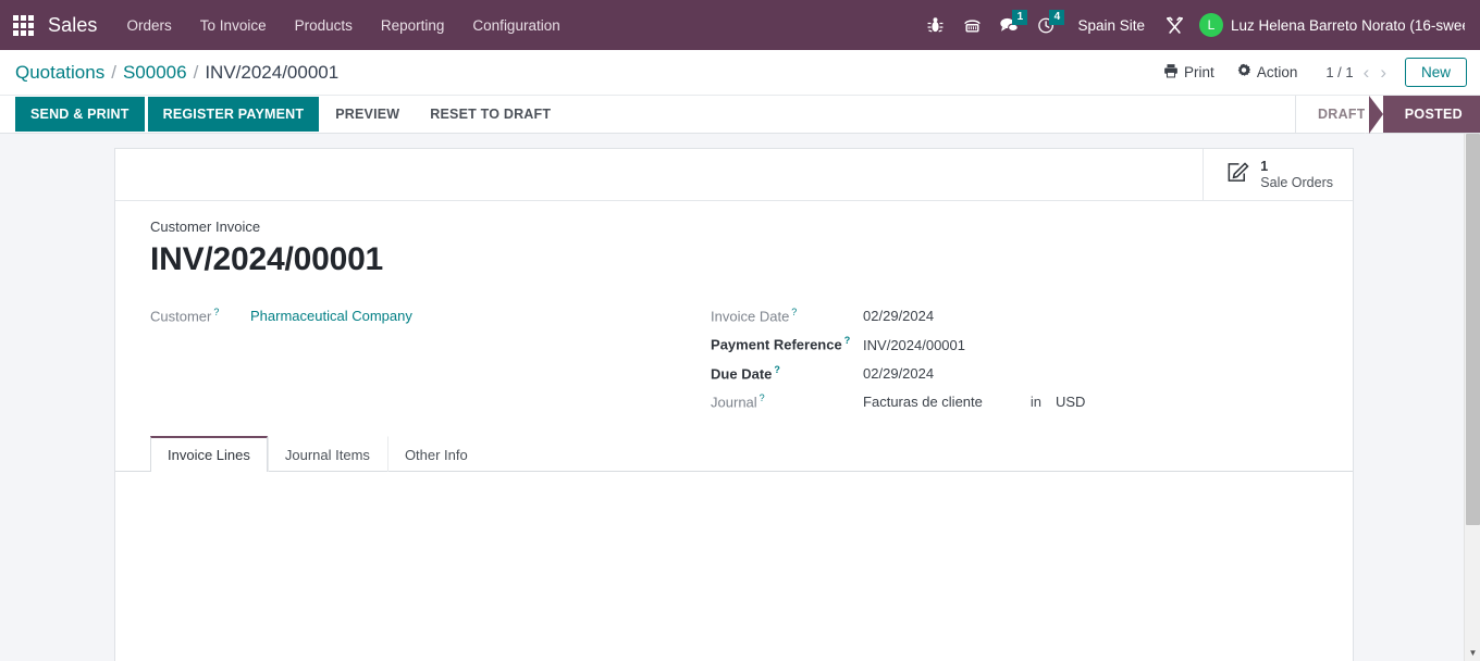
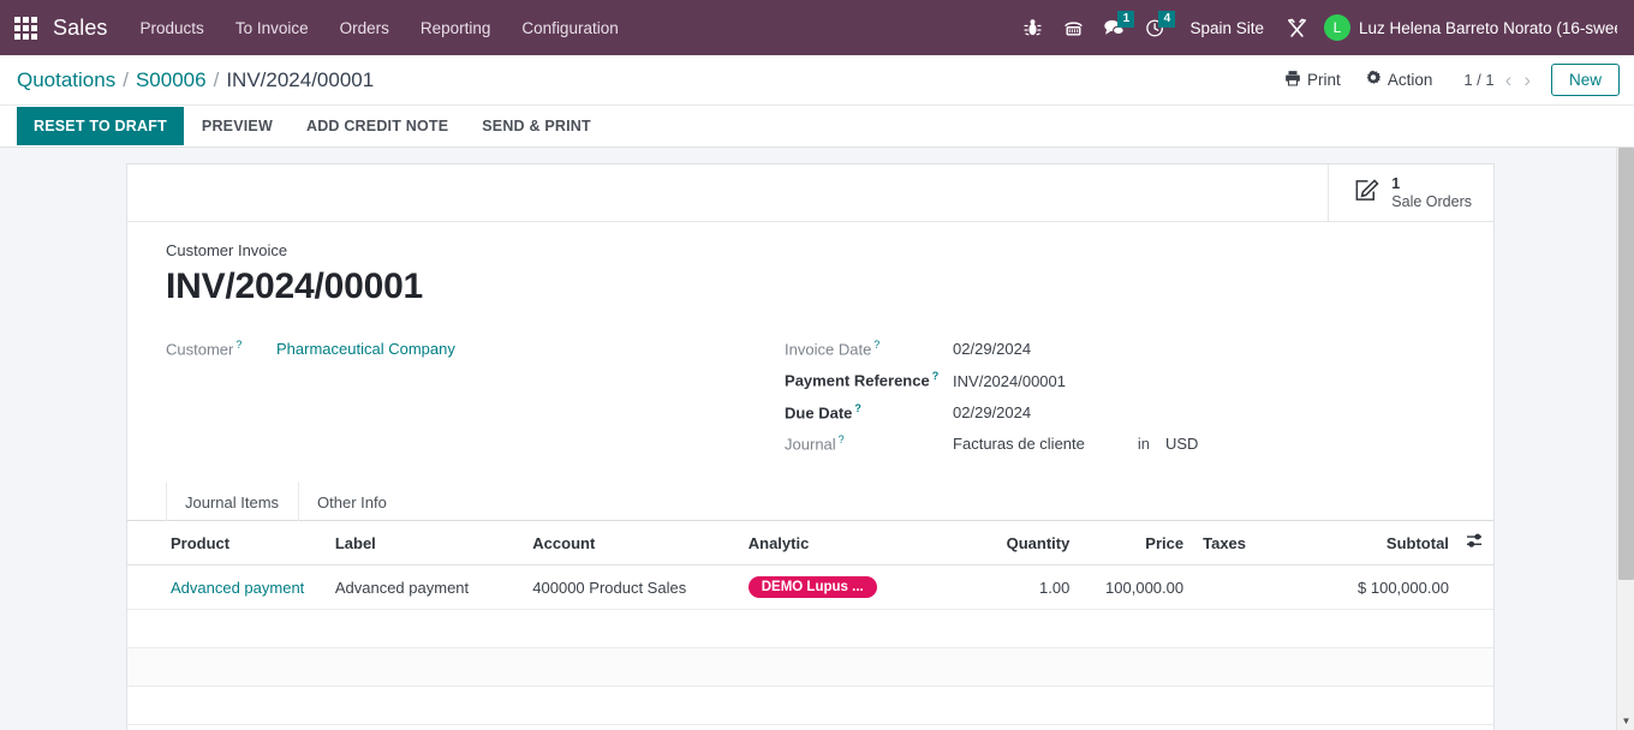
  Sales
- Orders
+ Products
  To Invoice
- Products
+ Orders
  Reporting
  Configuration
  1
  4
  Spain Site
  L
  Luz Helena Barreto Norato (16-swe
  Quotations
  /
  S00006
  /
  INV/2024/00001
  Print
  Action
  1 / 1
  ‹
  ›
  New
- SEND & PRINT
+ RESET TO DRAFT
- REGISTER PAYMENT
  PREVIEW
+ ADD CREDIT NOTE
- RESET TO DRAFT
+ SEND & PRINT
- DRAFT
- POSTED
  1
  Sale Orders
  Customer Invoice
  INV/2024/00001
  Customer ?
  Pharmaceutical Company
  Invoice Date ?
  02/29/2024
  Payment Reference ?
  INV/2024/00001
  Due Date ?
  02/29/2024
  Journal ?
  Facturas de cliente
  in
  USD
- Invoice Lines
  Journal Items
  Other Info
+ Product	Label	Account	Analytic	Quantity	Price	Taxes	Subtotal
+ Advanced payment	Advanced payment	400000 Product Sales	DEMO Lupus ...	1.00	100,000.00		$ 100,000.00
  ▼
